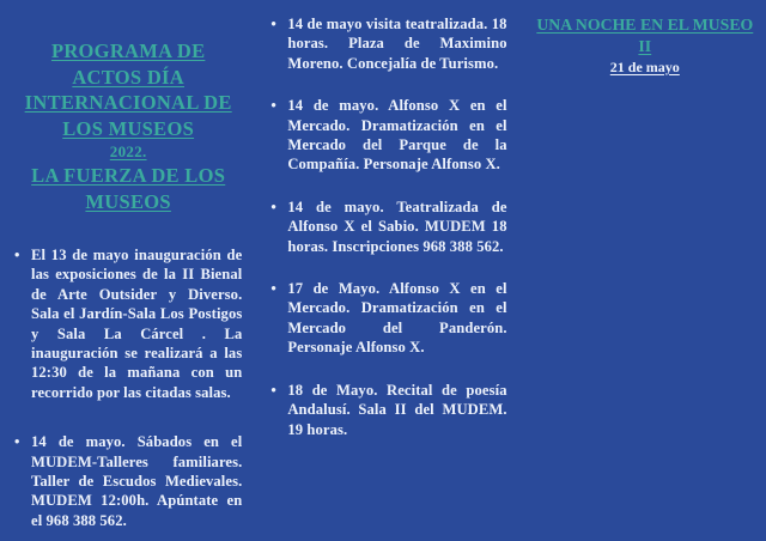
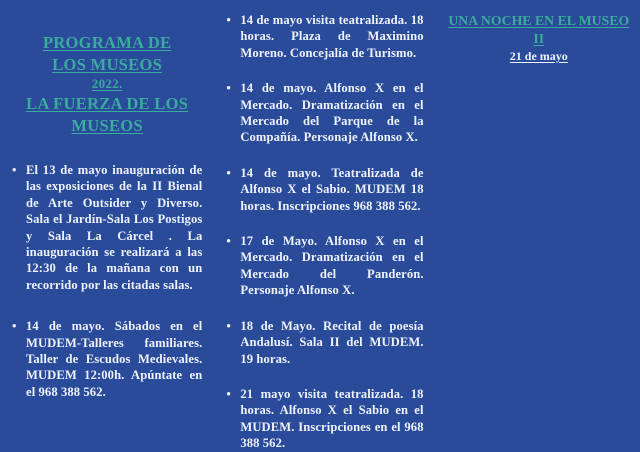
  PROGRAMA DE
- ACTOS DÍA
- INTERNACIONAL DE
  LOS MUSEOS
  2022.
  LA FUERZA DE LOS
  MUSEOS
  El 13 de mayo inauguración de las exposiciones de la II Bienal de Arte Outsider y Diverso. Sala el Jardín-Sala Los Postigos y Sala La Cárcel . La inauguración se realizará a las 12:30 de la mañana con un recorrido por las citadas salas.
  14 de mayo. Sábados en el MUDEM-Talleres familiares. Taller de Escudos Medievales. MUDEM 12:00h. Apúntate en el 968 388 562.
  14 de mayo visita teatralizada. 18 horas. Plaza de Maximino Moreno. Concejalía de Turismo.
  14 de mayo. Alfonso X en el Mercado. Dramatización en el Mercado del Parque de la Compañía. Personaje Alfonso X.
  14 de mayo. Teatralizada de Alfonso X el Sabio. MUDEM 18 horas. Inscripciones 968 388 562.
  17 de Mayo. Alfonso X en el Mercado. Dramatización en el Mercado del Panderón. Personaje Alfonso X.
  18 de Mayo. Recital de poesía Andalusí. Sala II del MUDEM. 19 horas.
+ 21 mayo visita teatralizada. 18 horas. Alfonso X el Sabio en el MUDEM. Inscripciones en el 968 388 562.
  UNA NOCHE EN EL MUSEO
  II
  21 de mayo
